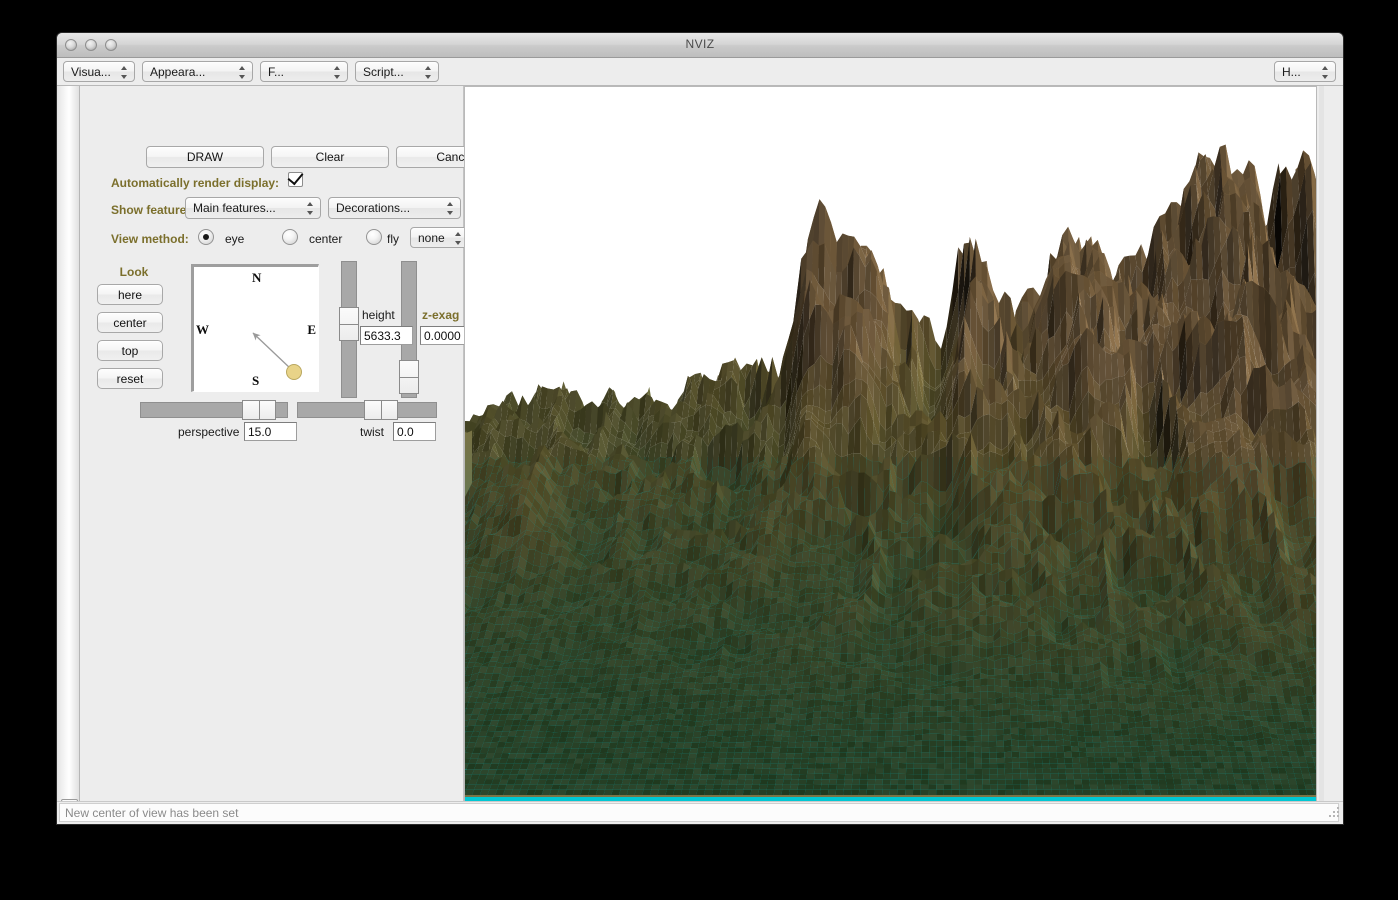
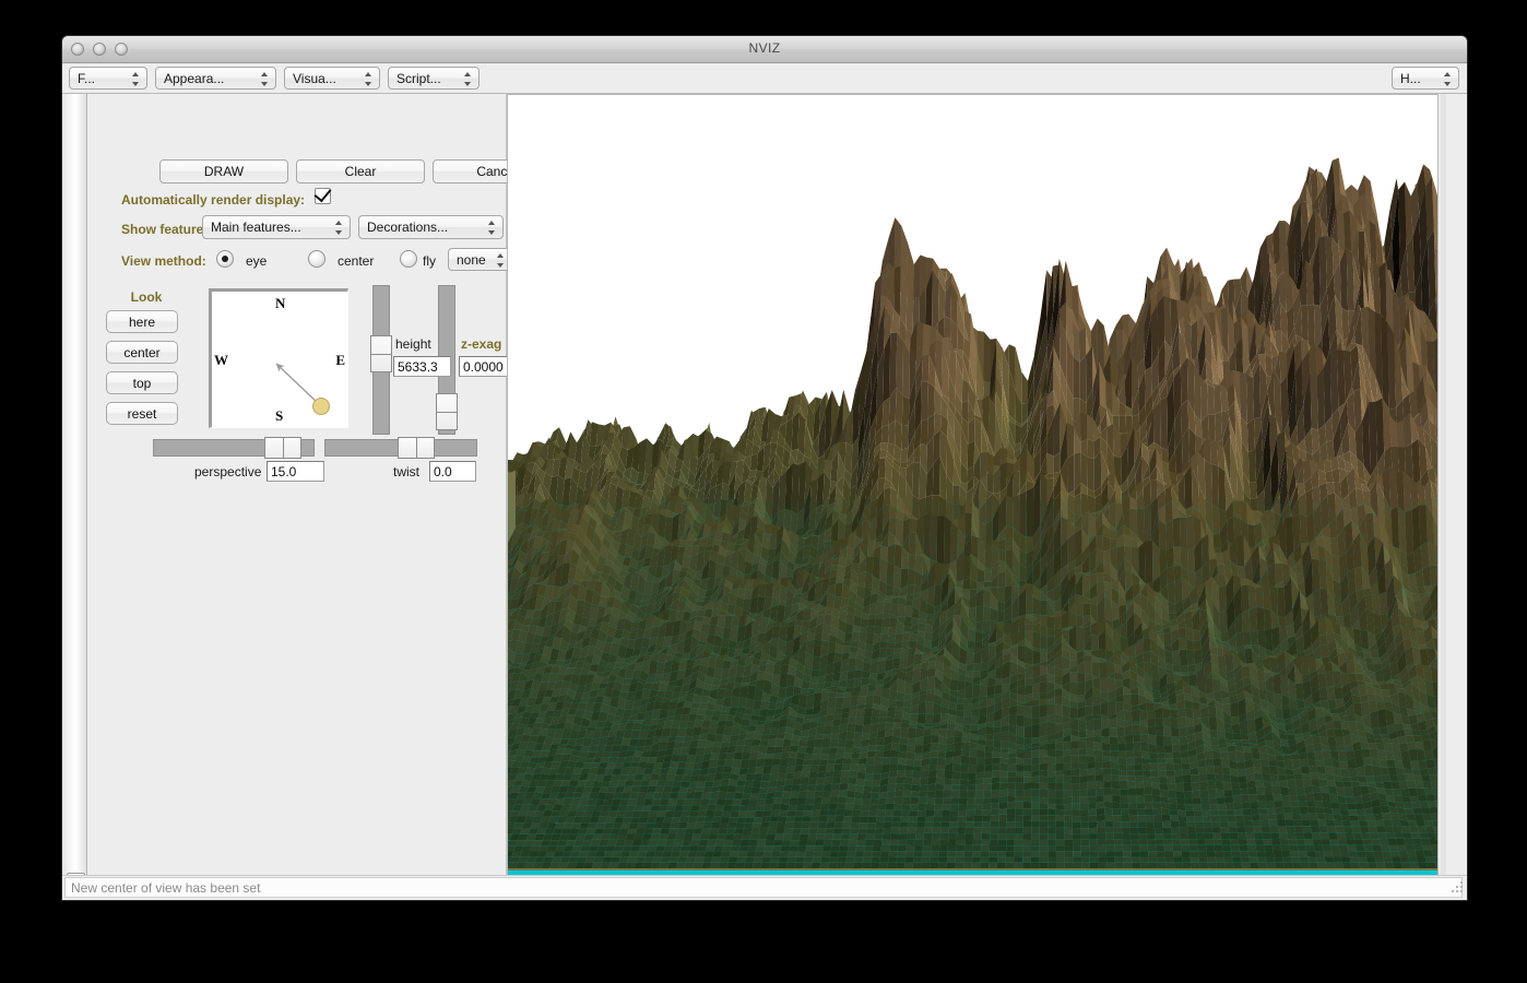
  NVIZ
- Visua...
+ F...
  Appeara...
- F...
+ Visua...
  Script...
  H...
  DRAW
  Clear
  Automatically render display:
  Show feature
  Main features...
  Decorations...
  View method:
  eye
  center
  fly
  none
  Look
  here
  center
  top
  reset
  N
  S
  W
  E
  height
  z-exag
  5633.3
  0.0000
  perspective
  twist
  15.0
  0.0
  New center of view has been set
